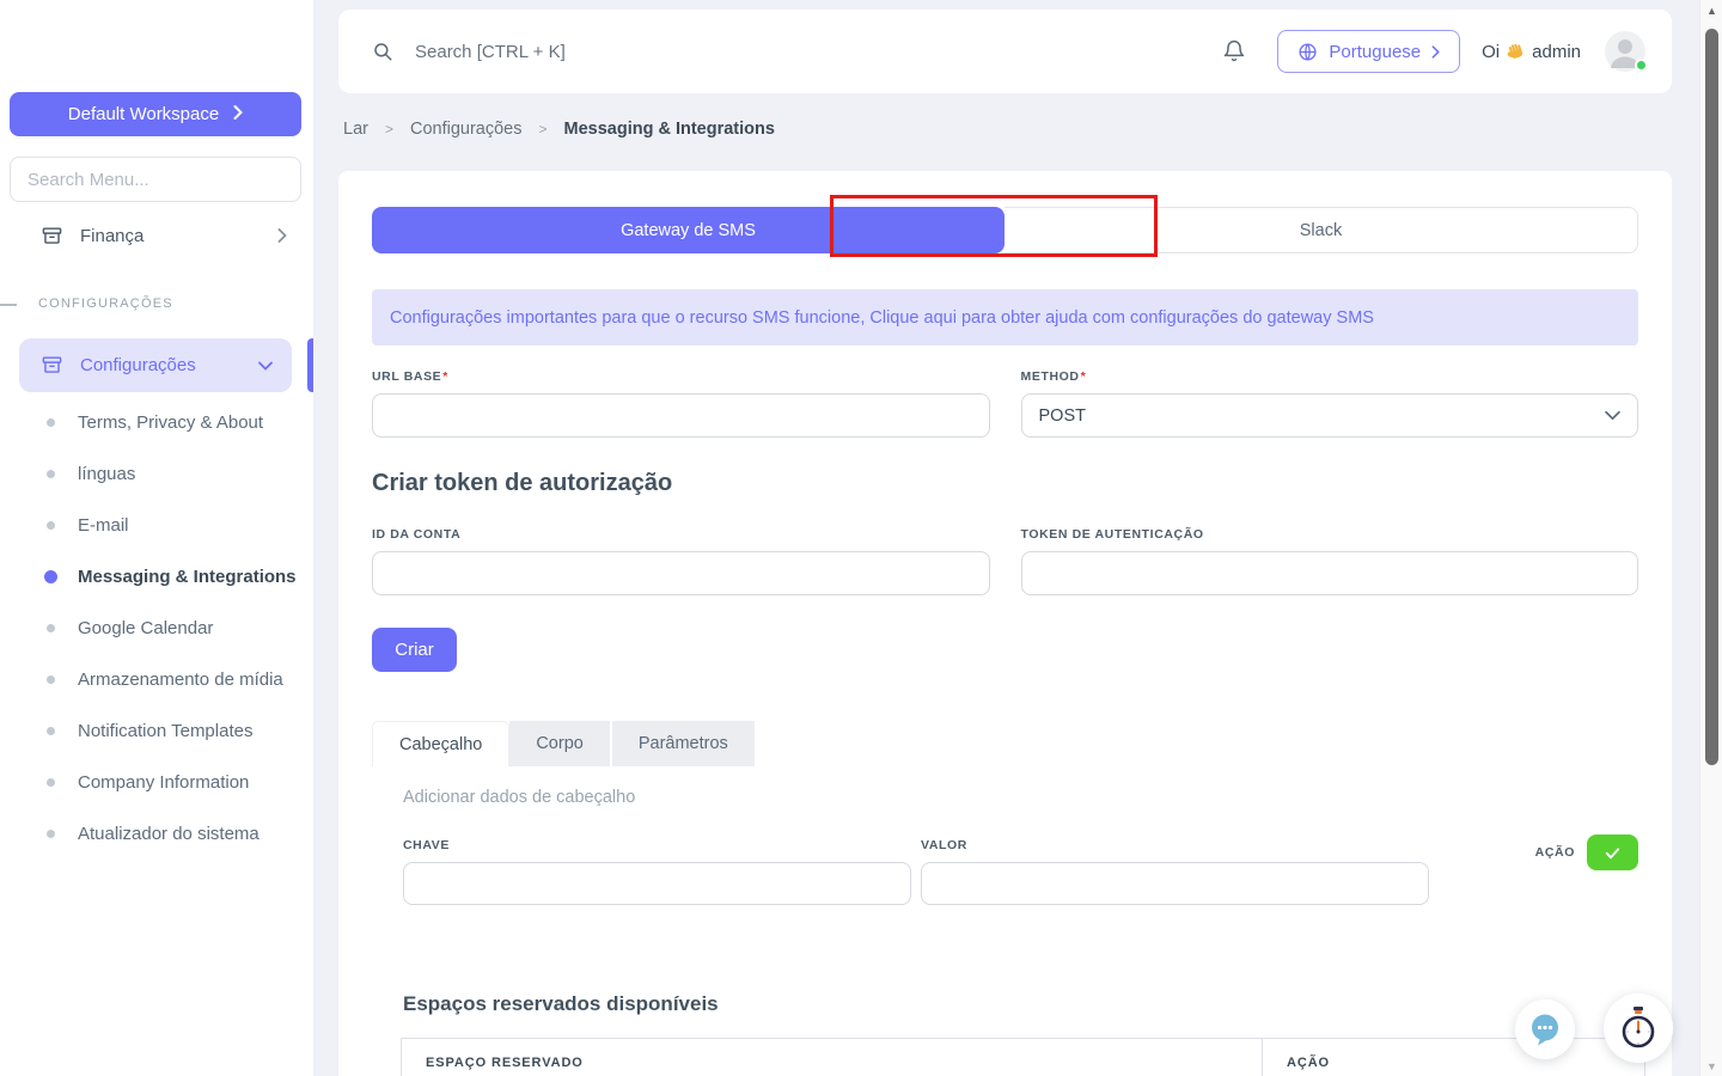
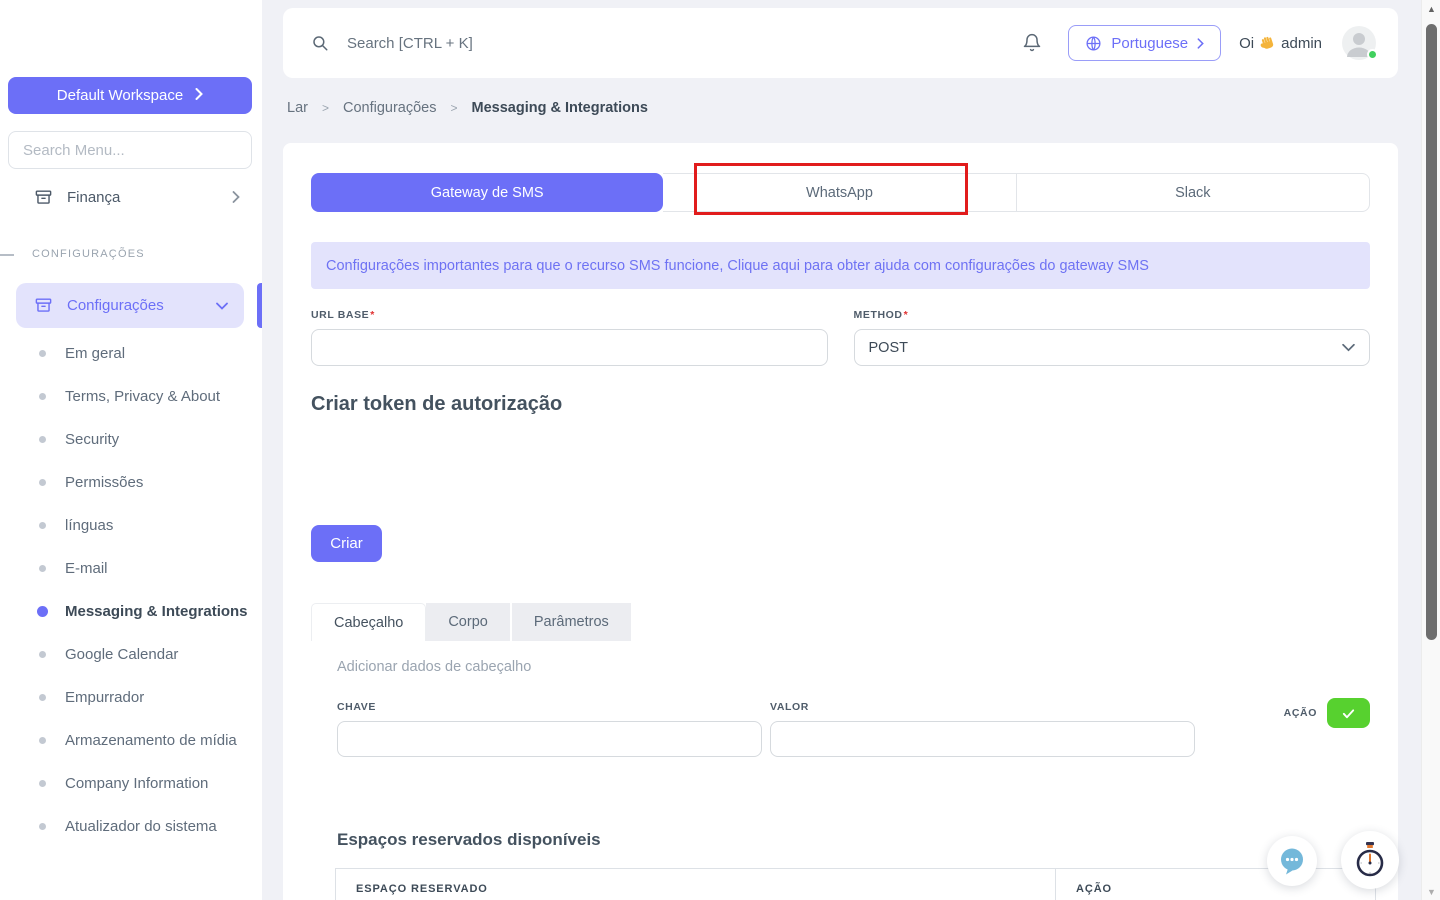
  Default Workspace
  Search Menu...
  Finança
  CONFIGURAÇÕES
  Configurações
+ Em geral
  Terms, Privacy & About
+ Security
+ Permissões
  línguas
  E-mail
  Messaging & Integrations
  Google Calendar
+ Empurrador
  Armazenamento de mídia
- Notification Templates
  Company Information
  Atualizador do sistema
  Search [CTRL + K]
  Portuguese
  Oi
  admin
  Lar
  >
  Configurações
  >
  Messaging & Integrations
  Gateway de SMS
+ WhatsApp
  Slack
  Configurações importantes para que o recurso SMS funcione, Clique aqui para obter ajuda com configurações do gateway SMS
  URL BASE*
  METHOD*
  POST
  Criar token de autorização
- ID DA CONTA
- TOKEN DE AUTENTICAÇÃO
  Criar
  Cabeçalho
  Corpo
  Parâmetros
  Adicionar dados de cabeçalho
  CHAVE
  VALOR
  AÇÃO
  Espaços reservados disponíveis
  ESPAÇO RESERVADO	AÇÃO
  ▲
  ▼
